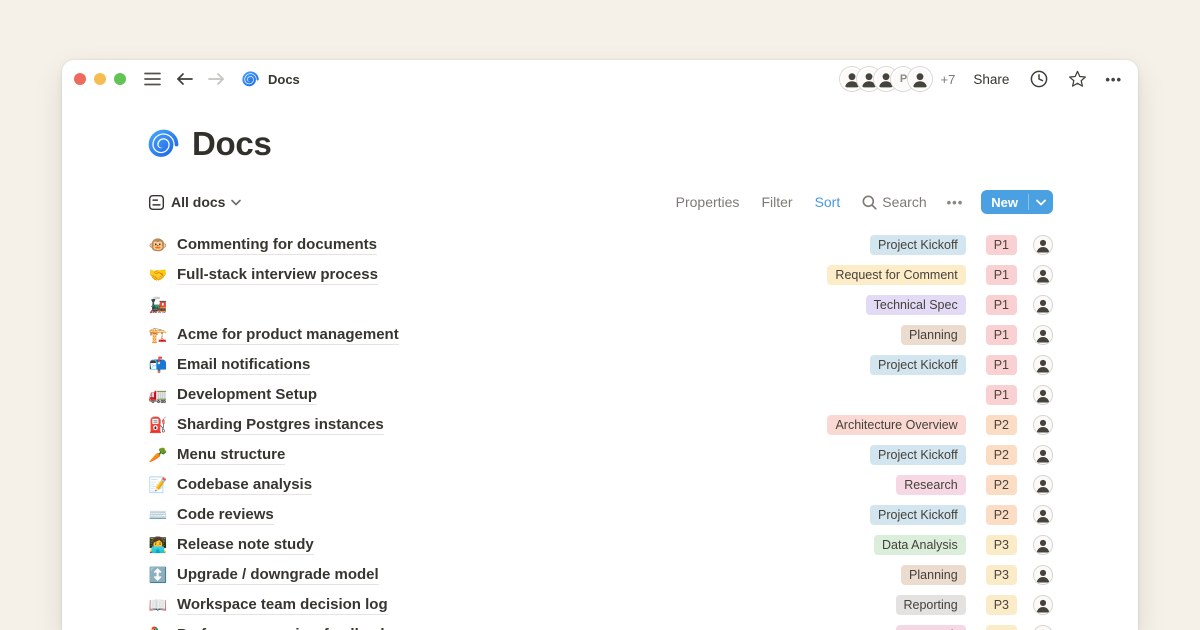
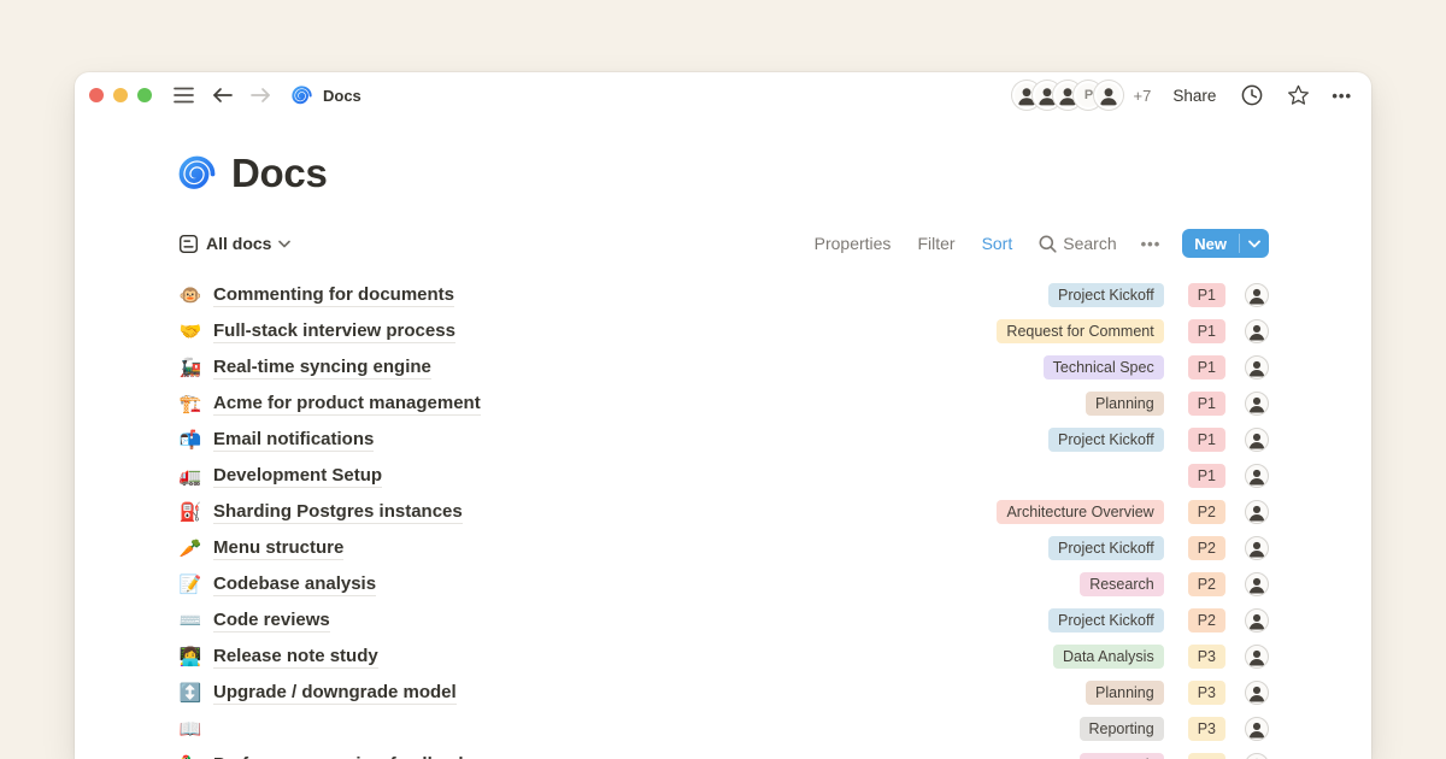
  Docs
  P
  +7
  Share
  •••
  Docs
  All docs
  Properties
  Filter
  Sort
  Search
  •••
  New
  🐵
  Commenting for documents
  Project Kickoff
  P1
  🤝
  Full-stack interview process
  Request for Comment
  P1
  🚂
+ Real-time syncing engine
  Technical Spec
  P1
  🏗️
  Acme for product management
  Planning
  P1
  📬
  Email notifications
  Project Kickoff
  P1
  🚛
  Development Setup
  P1
  ⛽
  Sharding Postgres instances
  Architecture Overview
  P2
  🥕
  Menu structure
  Project Kickoff
  P2
  📝
  Codebase analysis
  Research
  P2
  ⌨️
  Code reviews
  Project Kickoff
  P2
  👩‍💻
  Release note study
  Data Analysis
  P3
  ↕️
  Upgrade / downgrade model
  Planning
  P3
  📖
- Workspace team decision log
  Reporting
  P3
